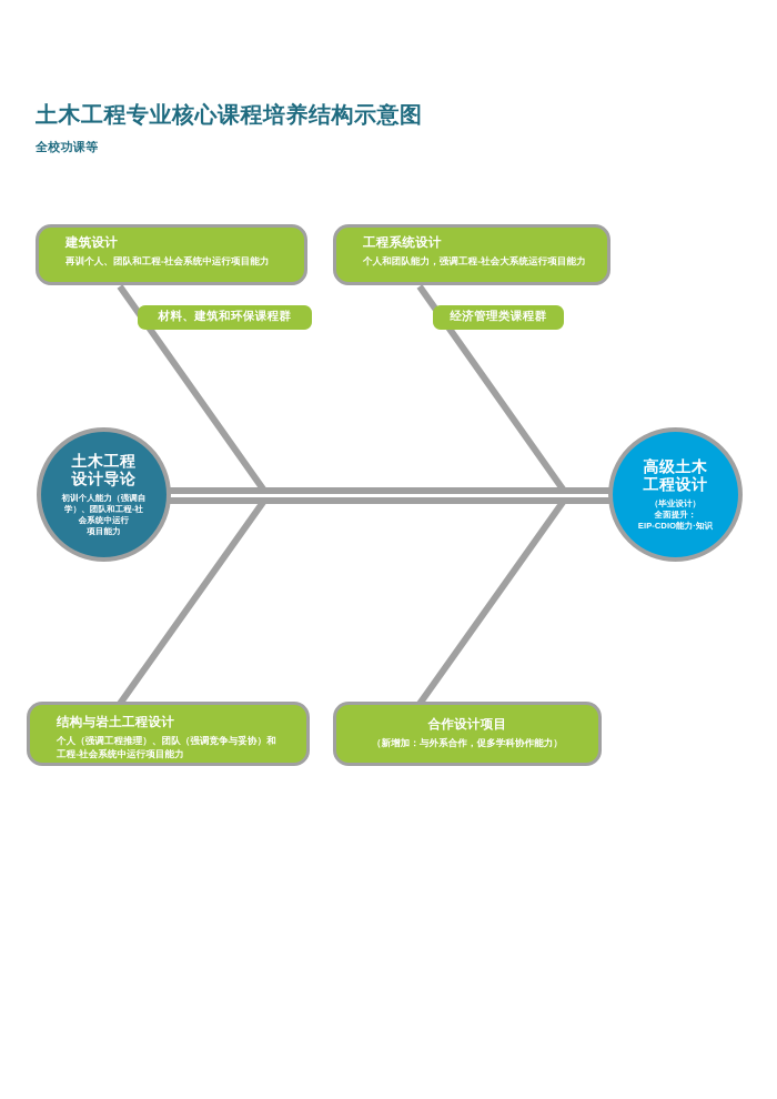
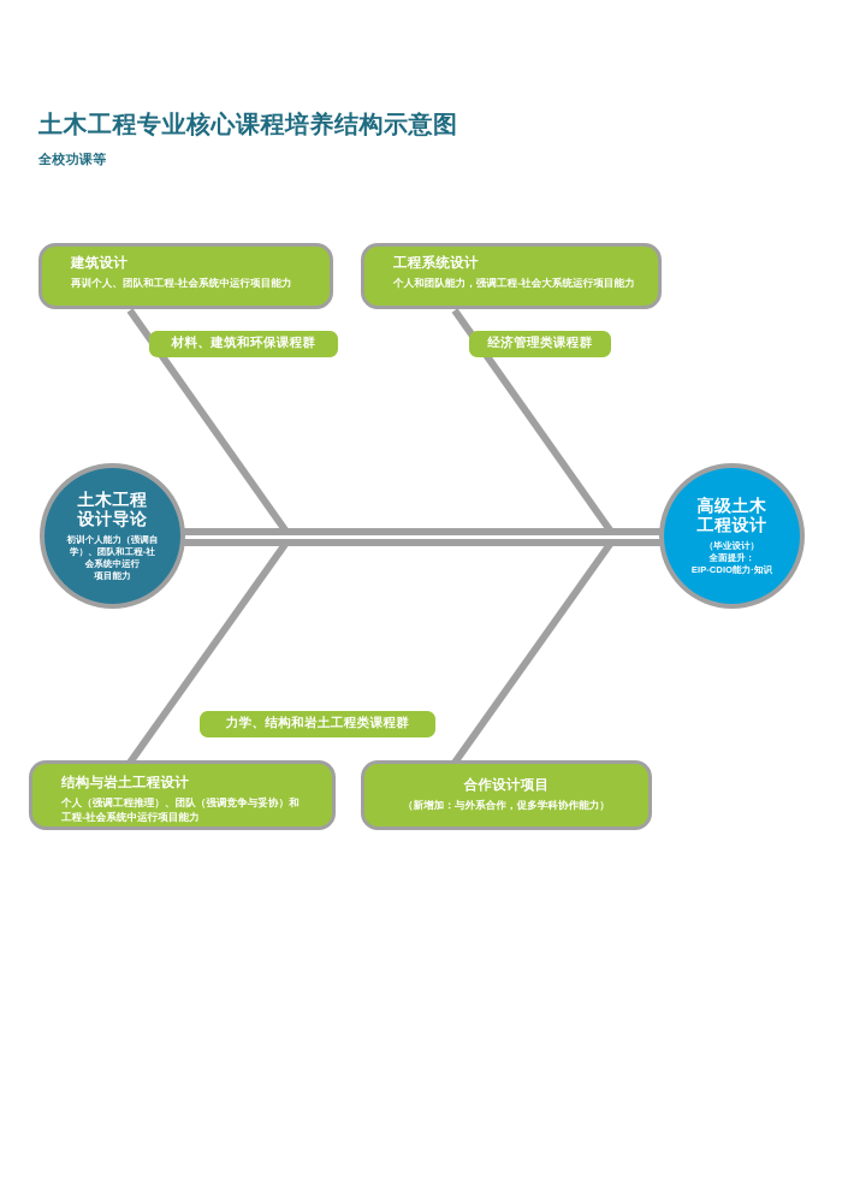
  土木工程专业核心课程培养结构示意图
  全校功课等
  建筑设计
  再训个人、团队和工程-社会系统中运行项目能力
  工程系统设计
  个人和团队能力，强调工程-社会大系统运行项目能力
  材料、建筑和环保课程群
  经济管理类课程群
+ 力学、结构和岩土工程类课程群
  土木工程
  设计导论
  初训个人能力（强调自
  学）、团队和工程-社
  会系统中运行
  项目能力
  高级土木
  工程设计
  （毕业设计）
  全面提升：
  EIP-CDIO能力·知识
  结构与岩土工程设计
  个人（强调工程推理）、团队（强调竞争与妥协）和
  工程-社会系统中运行项目能力
  合作设计项目
  （新增加：与外系合作，促多学科协作能力）
